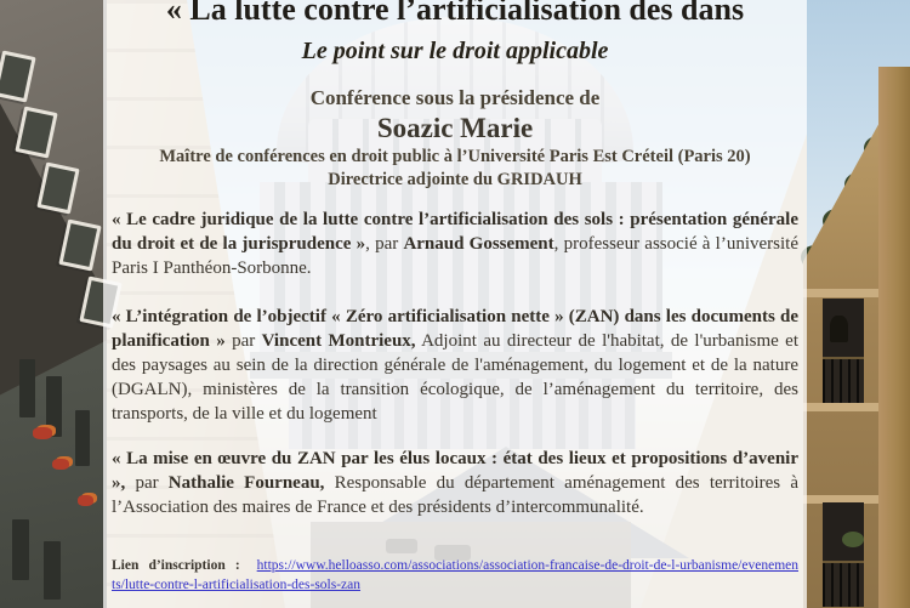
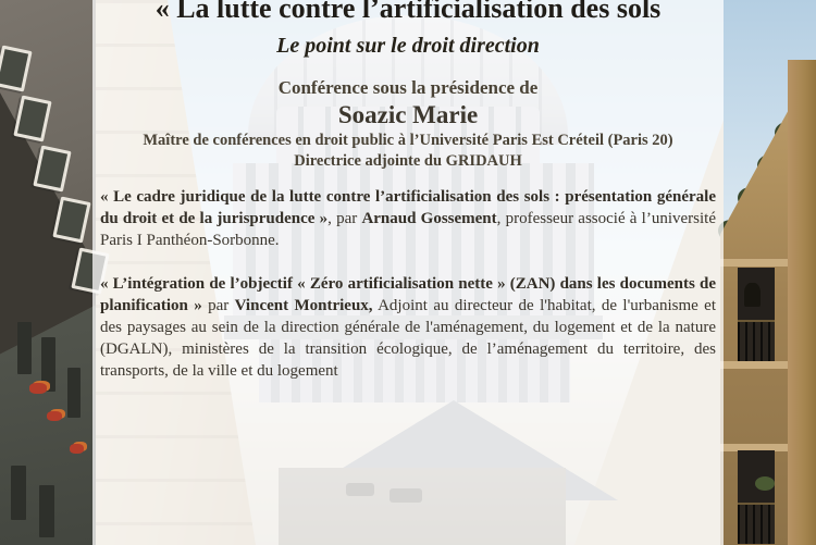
- « La lutte contre l’artificialisation des dans
+ « La lutte contre l’artificialisation des sols
- Le point sur le droit applicable
+ Le point sur le droit direction
  Conférence sous la présidence de
  Soazic Marie
  Maître de conférences en droit public à l’Université Paris Est Créteil (Paris 20)
  Directrice adjointe du GRIDAUH
  « Le cadre juridique de la lutte contre l’artificialisation des sols : présentation générale du droit et de la jurisprudence », par Arnaud Gossement, professeur associé à l’université Paris I Panthéon-Sorbonne.
  « L’intégration de l’objectif « Zéro artificialisation nette » (ZAN) dans les documents de planification » par Vincent Montrieux, Adjoint au directeur de l'habitat, de l'urbanisme et des paysages au sein de la direction générale de l'aménagement, du logement et de la nature (DGALN), ministères de la transition écologique, de l’aménagement du territoire, des transports, de la ville et du logement
- « La mise en œuvre du ZAN par les élus locaux : état des lieux et propositions d’avenir », par Nathalie Fourneau, Responsable du département aménagement des territoires à l’Association des maires de France et des présidents d’intercommunalité.
- Lien d’inscription : https://www.helloasso.com/associations/association-francaise-de-droit-de-l-urbanisme/evenements/lutte-contre-l-artificialisation-des-sols-zan
